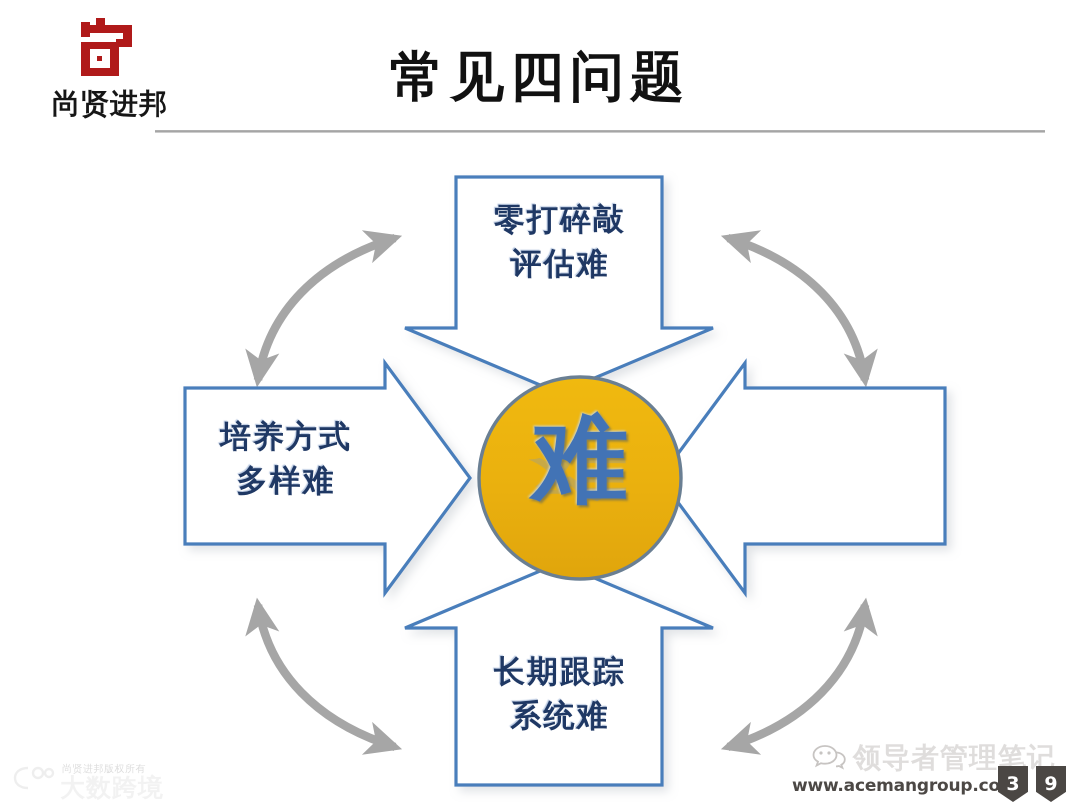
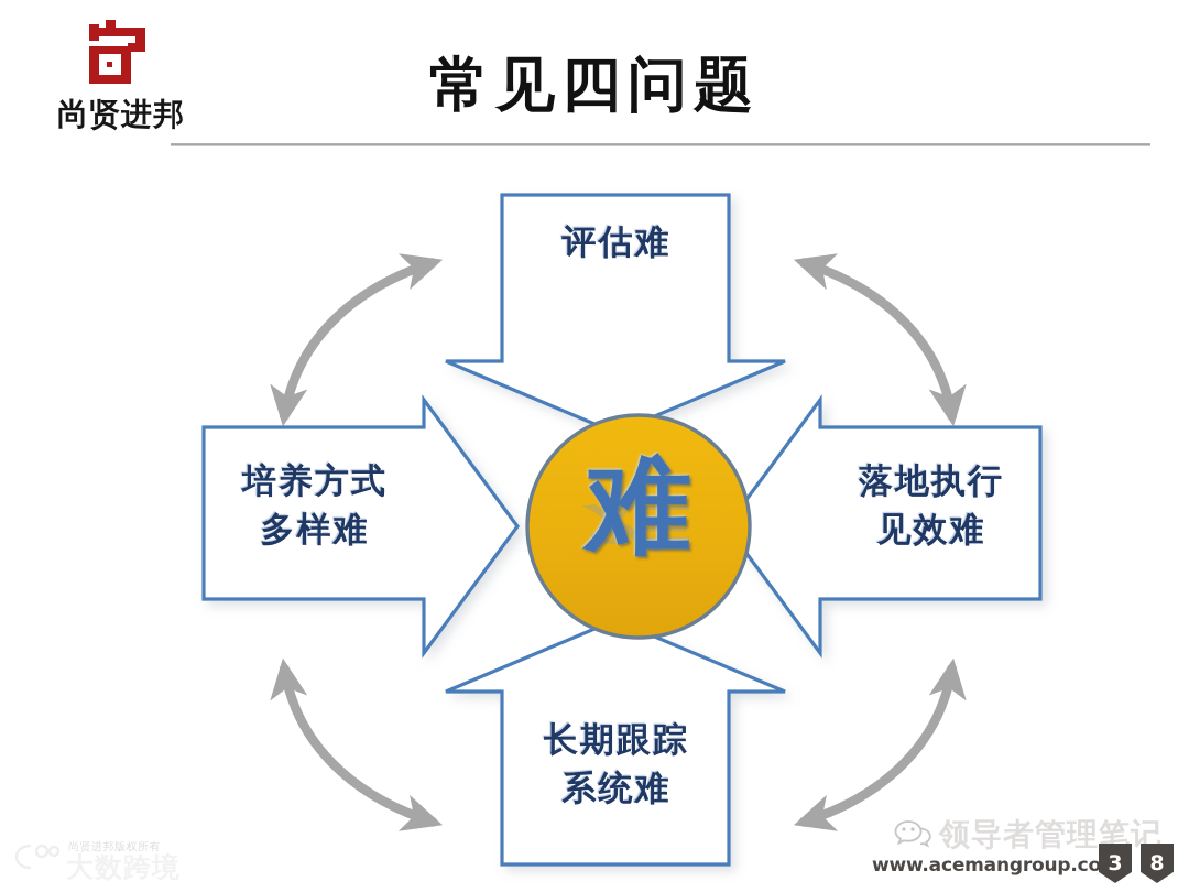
  尚贤进邦
  常见四问题
- 零打碎敲
  评估难
  培养方式
  多样难
+ 落地执行
+ 见效难
  长期跟踪
  系统难
  难
  尚贤进邦版权所有
  领导者管理笔记
  www.acemangroup.co
  3
- 9
+ 8
